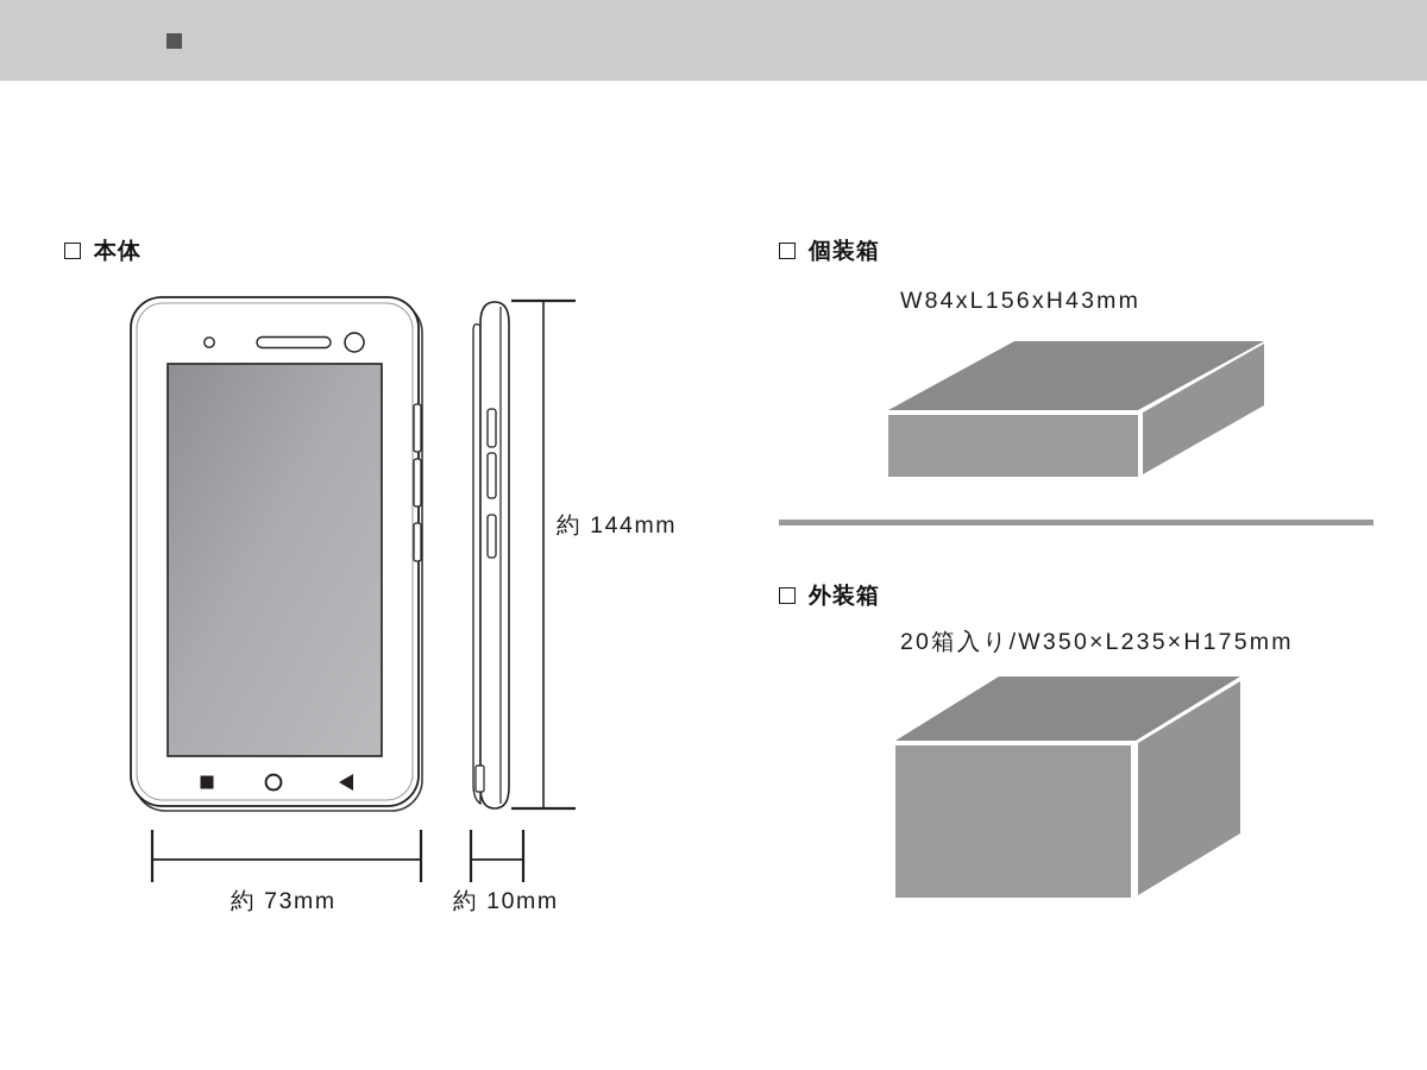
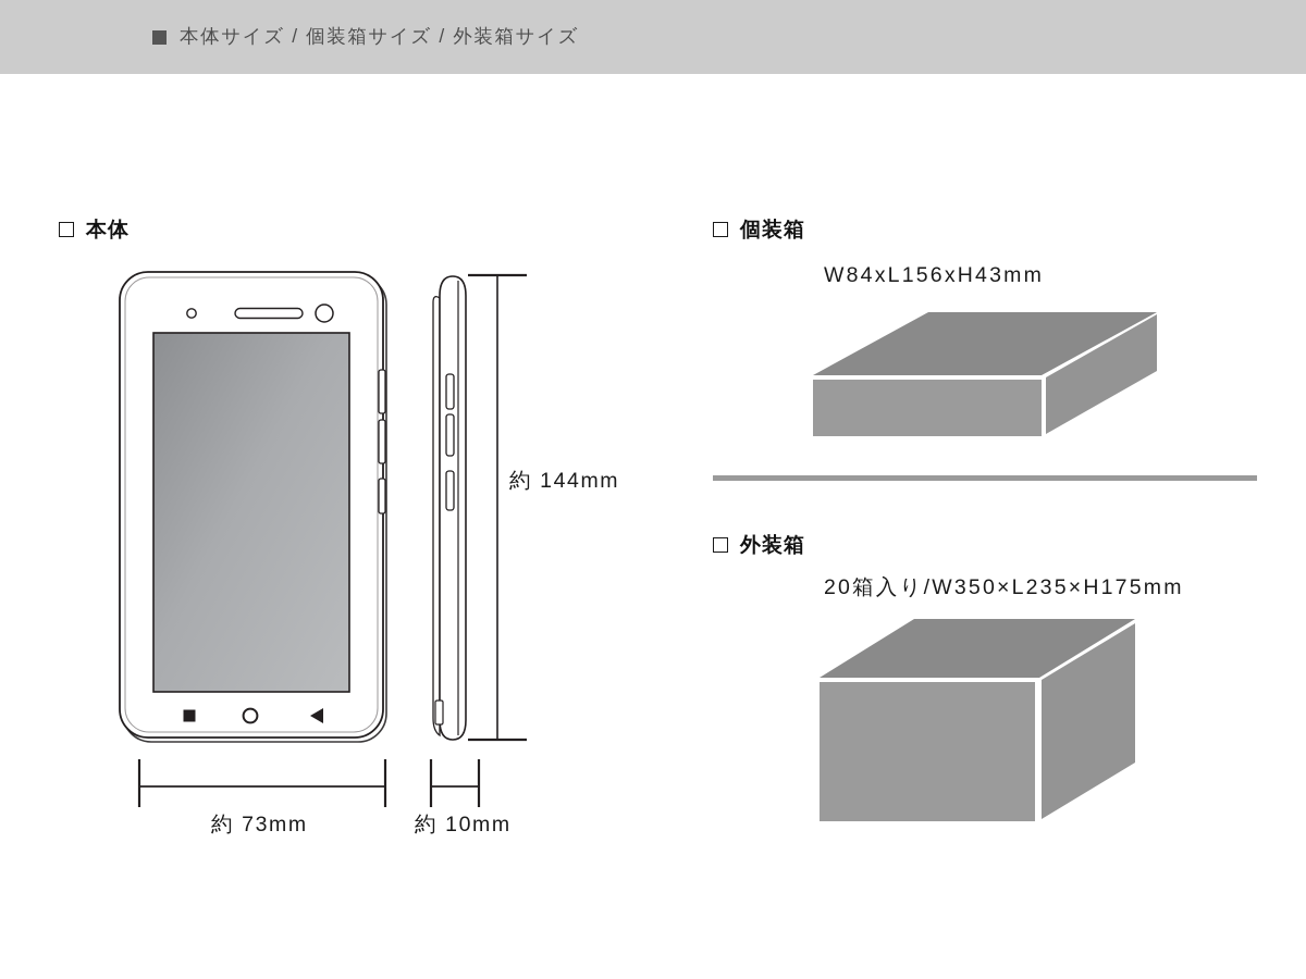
+ 本体サイズ / 個装箱サイズ / 外装箱サイズ
  本体
  約 144mm
  約 73mm
  約 10mm
  個装箱
  W84xL156xH43mm
  外装箱
  20箱入り/W350×L235×H175mm
